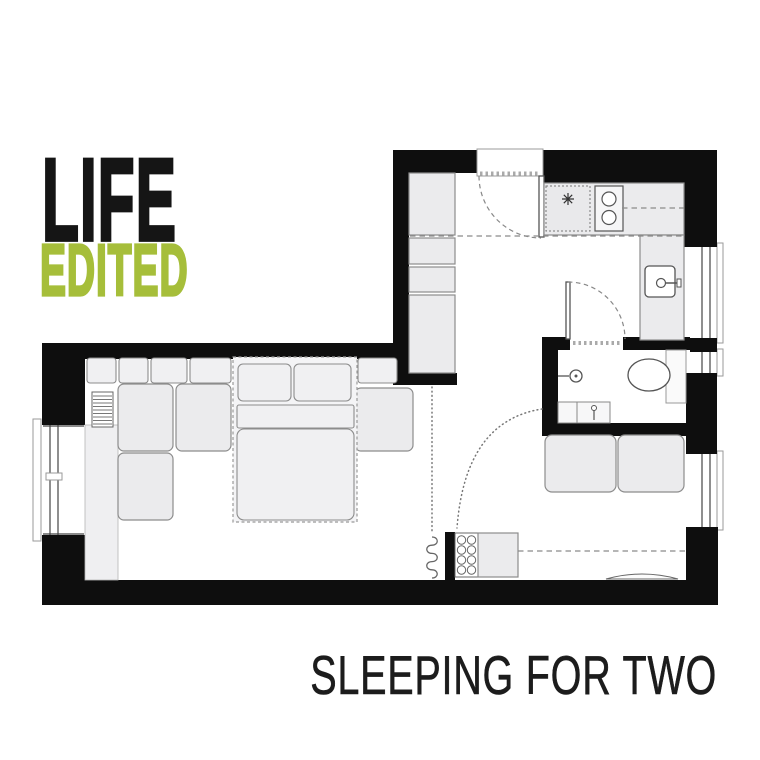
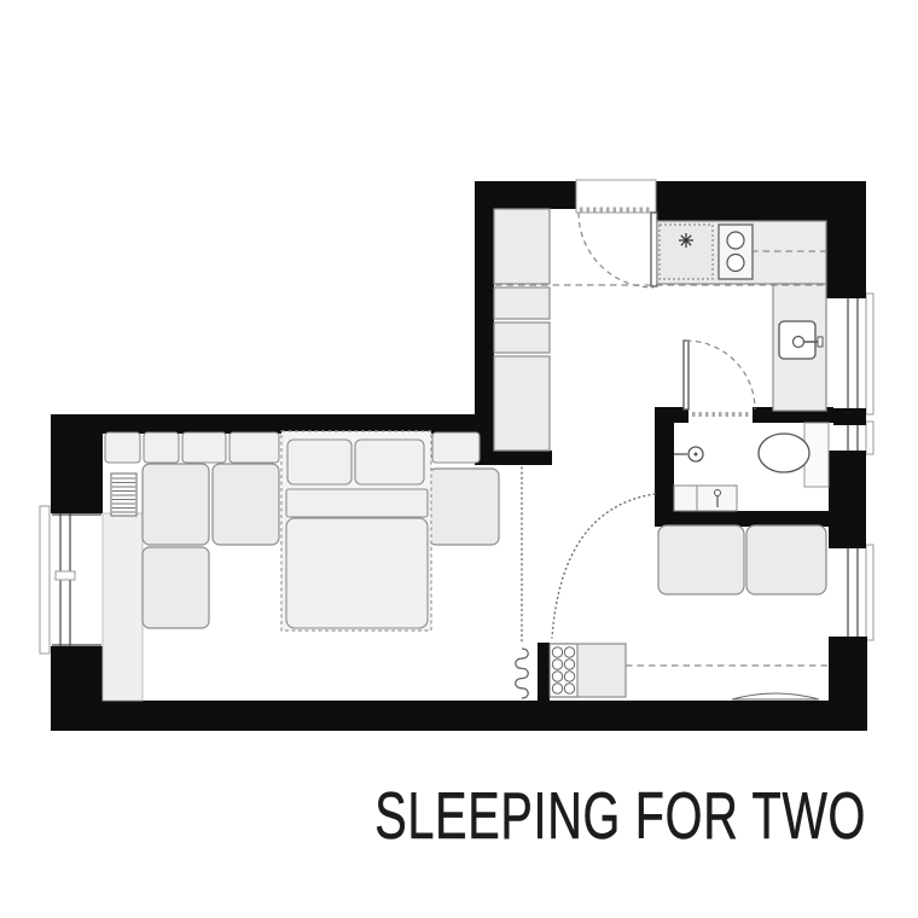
- LIFE
- EDITED
  SLEEPING FOR TWO
